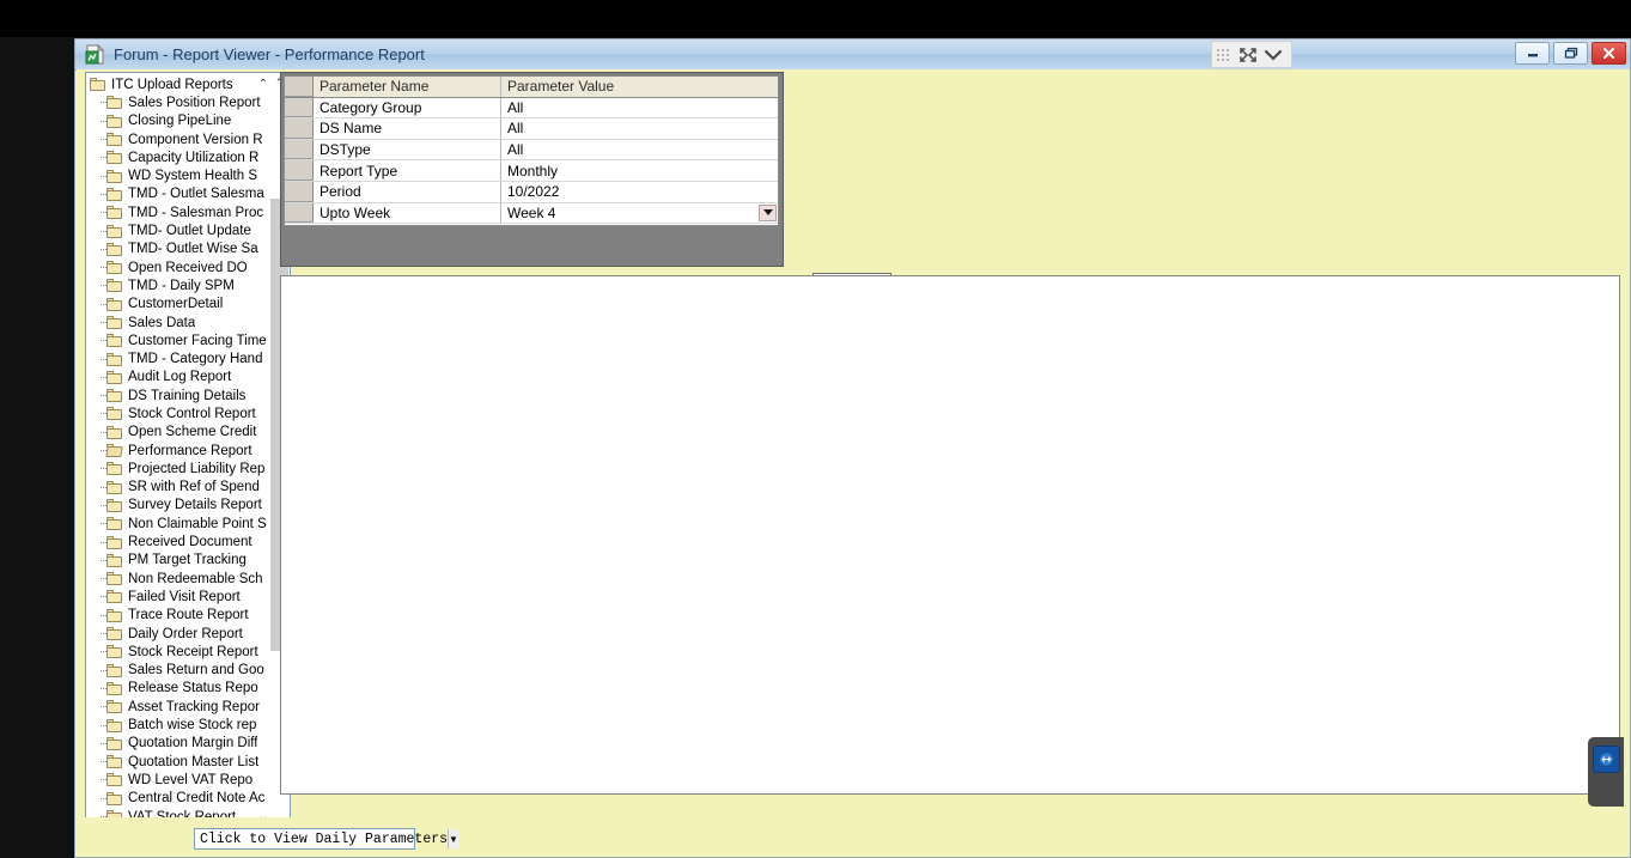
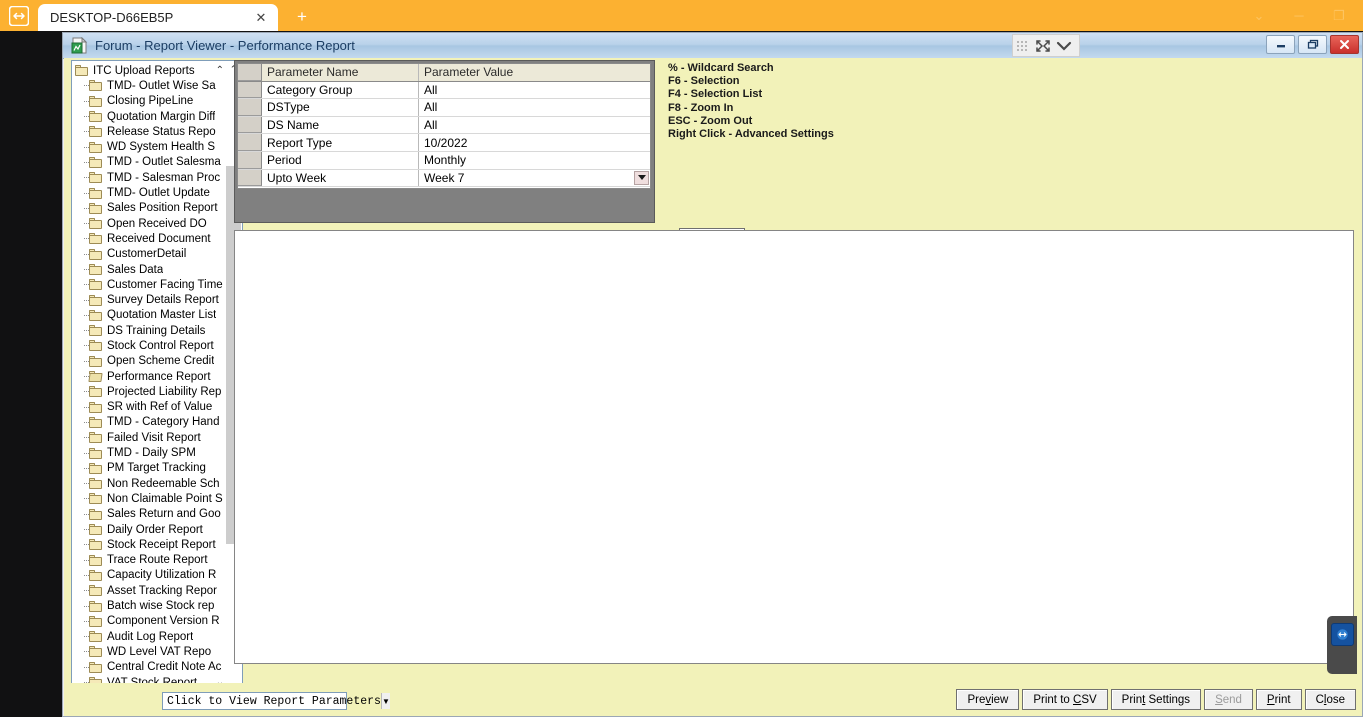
+ DESKTOP-D66EB5P
+ ✕
+ +
+ ⌄
+ ─
+ ❐
  Forum - Report Viewer - Performance Report
  ITC Upload Reports
  ⌃
- Sales Position Report
+ TMD- Outlet Wise Sa
  Closing PipeLine
- Component Version R
+ Quotation Margin Diff
- Capacity Utilization R
+ Release Status Repo
  WD System Health S
  TMD - Outlet Salesma
  TMD - Salesman Proc
  TMD- Outlet Update
- TMD- Outlet Wise Sa
+ Sales Position Report
  Open Received DO
- TMD - Daily SPM
+ Received Document
  CustomerDetail
  Sales Data
  Customer Facing Time
- TMD - Category Hand
+ Survey Details Report
- Audit Log Report
+ Quotation Master List
  DS Training Details
  Stock Control Report
  Open Scheme Credit
  Performance Report
  Projected Liability Rep
- SR with Ref of Spend
+ SR with Ref of Value
- Survey Details Report
+ TMD - Category Hand
- Non Claimable Point S
+ Failed Visit Report
- Received Document
+ TMD - Daily SPM
  PM Target Tracking
  Non Redeemable Sch
- Failed Visit Report
+ Non Claimable Point S
- Trace Route Report
+ Sales Return and Goo
  Daily Order Report
  Stock Receipt Report
- Sales Return and Goo
+ Trace Route Report
- Release Status Repo
+ Capacity Utilization R
  Asset Tracking Repor
  Batch wise Stock rep
- Quotation Margin Diff
+ Component Version R
- Quotation Master List
+ Audit Log Report
  WD Level VAT Repo
  Central Credit Note Ac
  Parameter Name
  Parameter Value
  Category Group
  All
- DS Name
+ DSType
  All
- DSType
+ DS Name
  All
  Report Type
- Monthly
+ 10/2022
  Period
- 10/2022
+ Monthly
  Upto Week
- Week 4
+ Week 7
+ % - Wildcard Search
+ F6 - Selection
+ F4 - Selection List
+ F8 - Zoom In
+ ESC - Zoom Out
+ Right Click - Advanced Settings
- Click to View Daily Parameters
+ Click to View Report Parameters
  ▼
+ Preview
+ Print to CSV
+ Print Settings
+ Send
+ Print
+ Close
